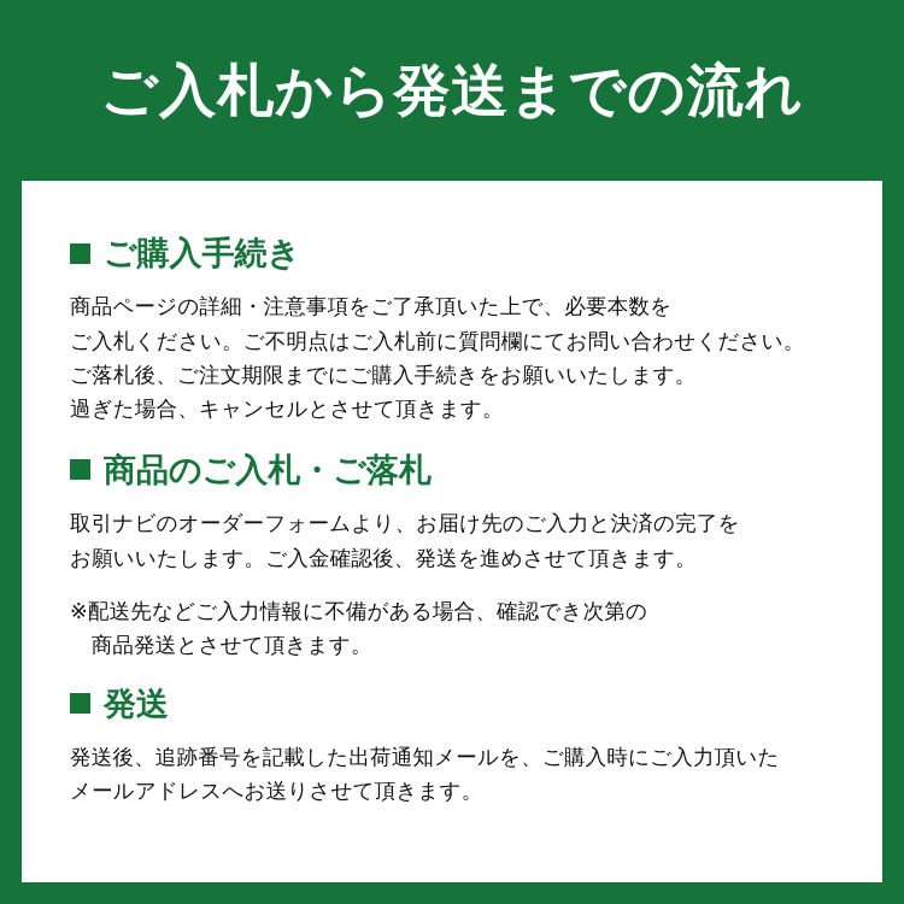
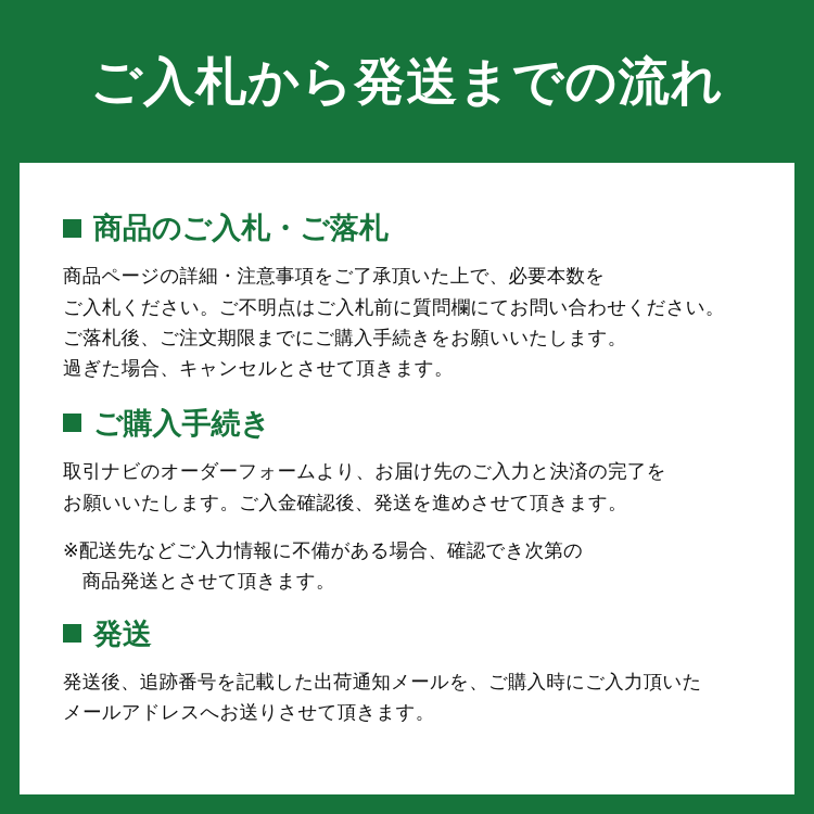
  ご入札から発送までの流れ
- ご購入手続き
+ 商品のご入札・ご落札
  商品ページの詳細・注意事項をご了承頂いた上で、必要本数を
  ご入札ください。ご不明点はご入札前に質問欄にてお問い合わせください。
  ご落札後、ご注文期限までにご購入手続きをお願いいたします。
  過ぎた場合、キャンセルとさせて頂きます。
- 商品のご入札・ご落札
+ ご購入手続き
  取引ナビのオーダーフォームより、お届け先のご入力と決済の完了を
  お願いいたします。ご入金確認後、発送を進めさせて頂きます。
  ※配送先などご入力情報に不備がある場合、確認でき次第の
  商品発送とさせて頂きます。
  発送
  発送後、追跡番号を記載した出荷通知メールを、ご購入時にご入力頂いた
  メールアドレスへお送りさせて頂きます。
